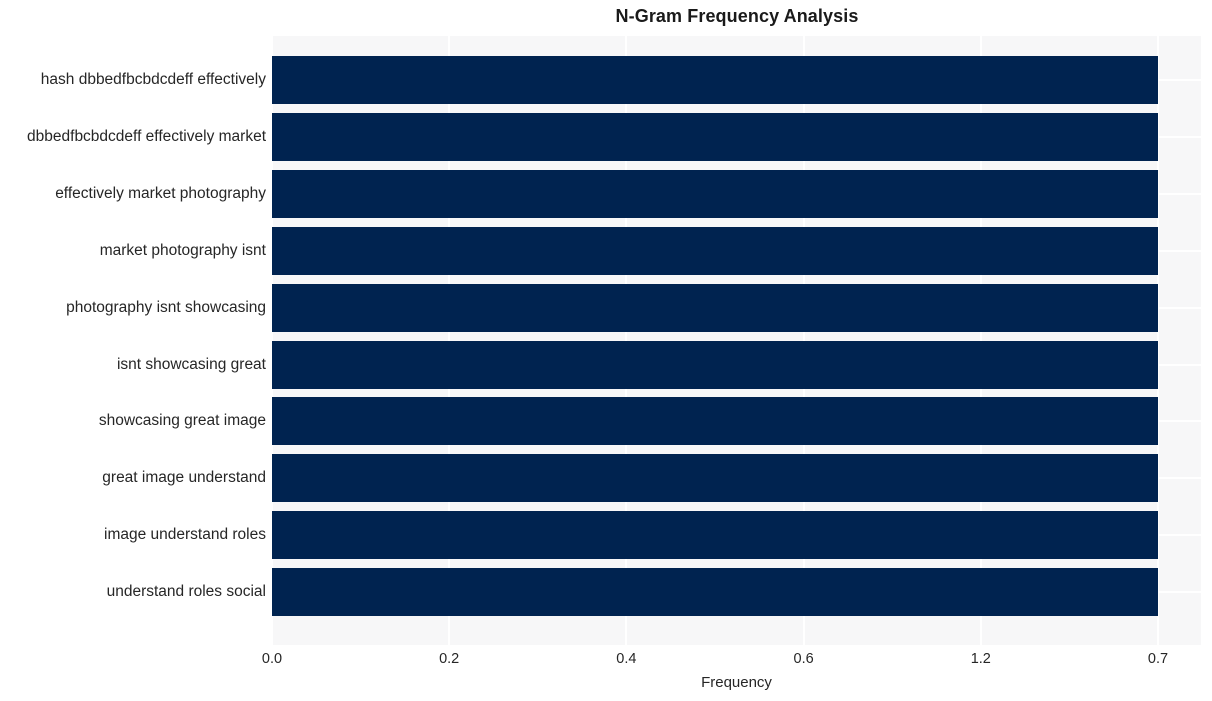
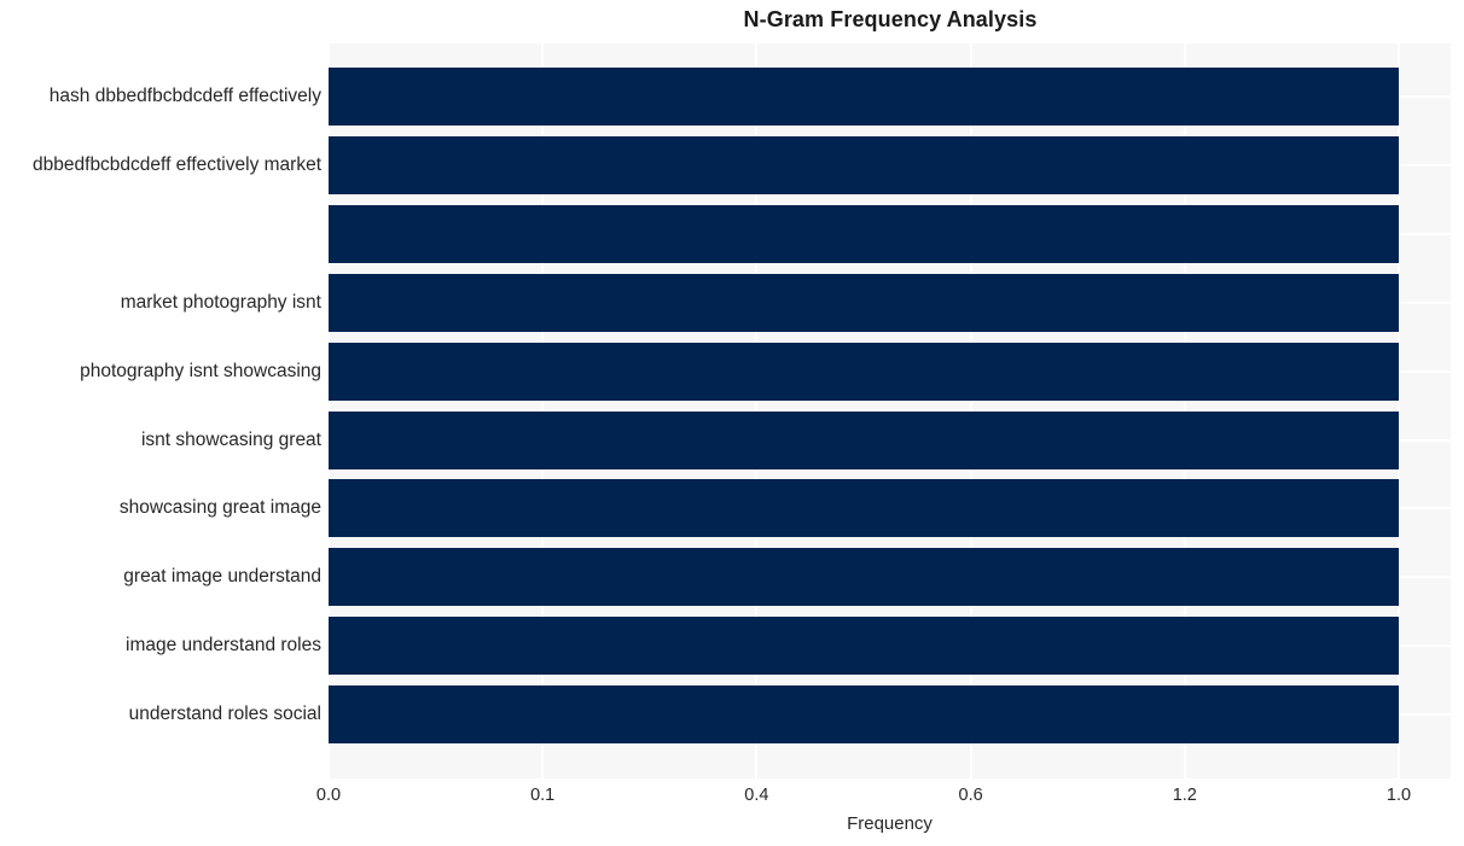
  N-Gram Frequency Analysis
  hash dbbedfbcbdcdeff effectively
  dbbedfbcbdcdeff effectively market
- effectively market photography
  market photography isnt
  photography isnt showcasing
  isnt showcasing great
  showcasing great image
  great image understand
  image understand roles
  understand roles social
  0.0
- 0.2
+ 0.1
  0.4
  0.6
  1.2
- 0.7
+ 1.0
  Frequency
